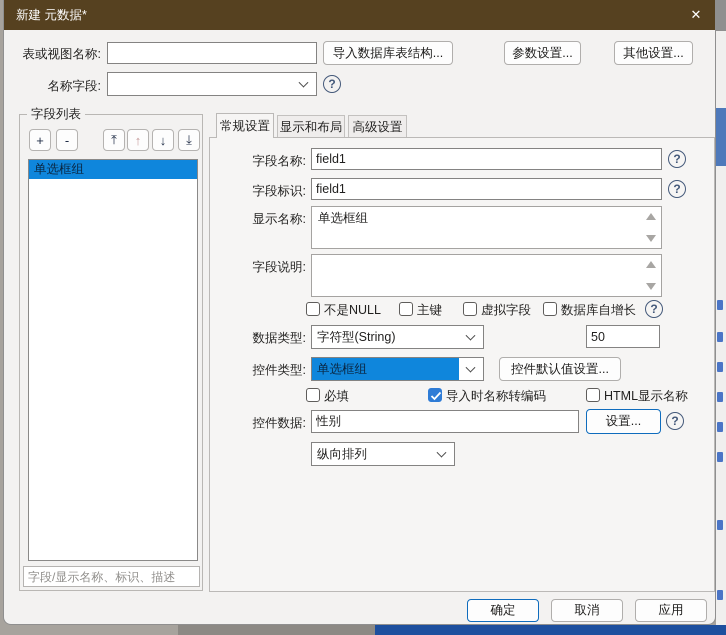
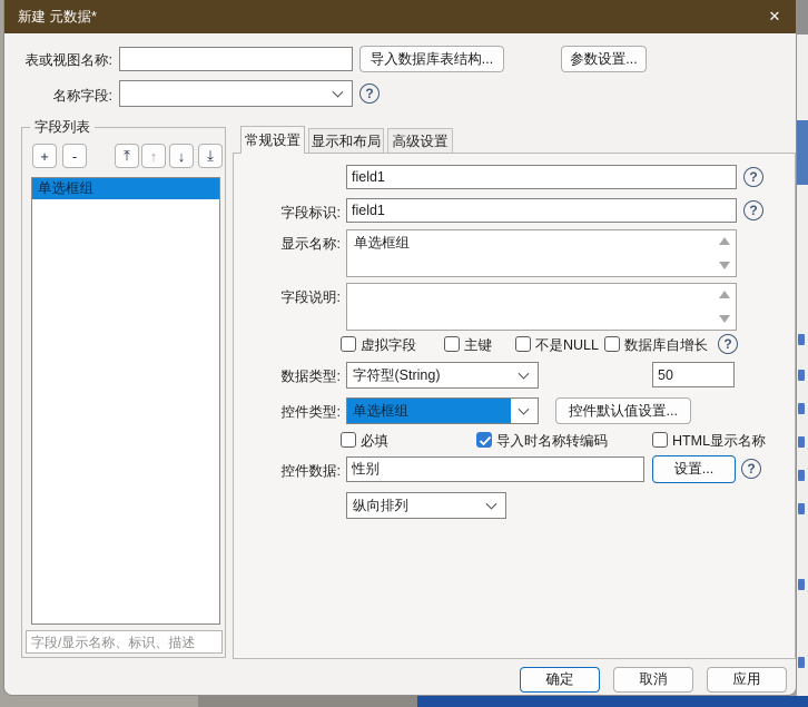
  新建 元数据*
  ✕
  表或视图名称:
  导入数据库表结构...
  参数设置...
- 其他设置...
  名称字段:
  ?
  字段列表
  +
  -
  ⤒
  ↑
  ↓
  ⤓
  单选框组
  字段/显示名称、标识、描述
  常规设置
  显示和布局
  高级设置
- 字段名称:
  field1
  ?
  字段标识:
  field1
  ?
  显示名称:
  单选框组
  字段说明:
- 不是NULL
+ 虚拟字段
  主键
- 虚拟字段
+ 不是NULL
  数据库自增长
  ?
  数据类型:
  字符型(String)
  50
  控件类型:
  单选框组
  控件默认值设置...
  必填
  导入时名称转编码
  HTML显示名称
  控件数据:
  性别
  设置...
  ?
  纵向排列
  确定
  取消
  应用
